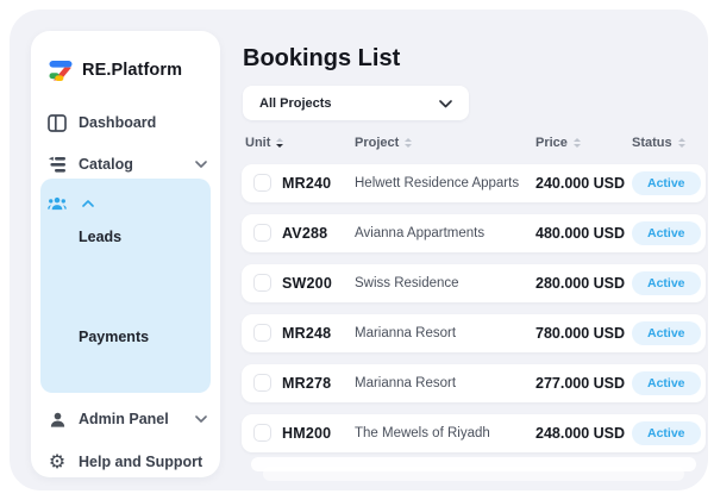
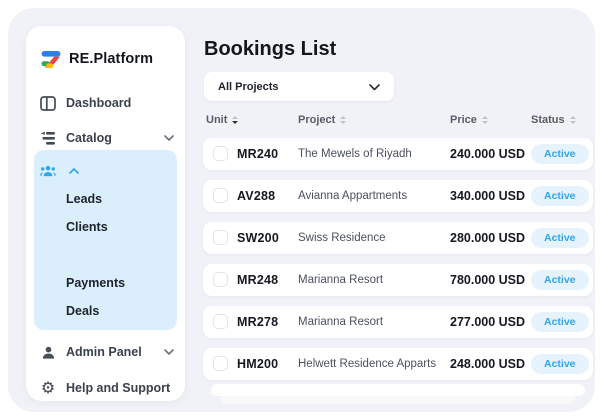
  RE.Platform
  Dashboard
  Catalog
  Leads
+ Clients
  Payments
+ Deals
  Admin Panel
  ⚙
  Help and Support
  Bookings List
  All Projects
  Unit
  Project
  Price
  Status
  MR240
- Helwett Residence Apparts
+ The Mewels of Riyadh
  240.000 USD
  Active
  AV288
  Avianna Appartments
- 480.000 USD
+ 340.000 USD
  Active
  SW200
  Swiss Residence
  280.000 USD
  Active
  MR248
  Marianna Resort
  780.000 USD
  Active
  MR278
  Marianna Resort
  277.000 USD
  Active
  HM200
- The Mewels of Riyadh
+ Helwett Residence Apparts
  248.000 USD
  Active
